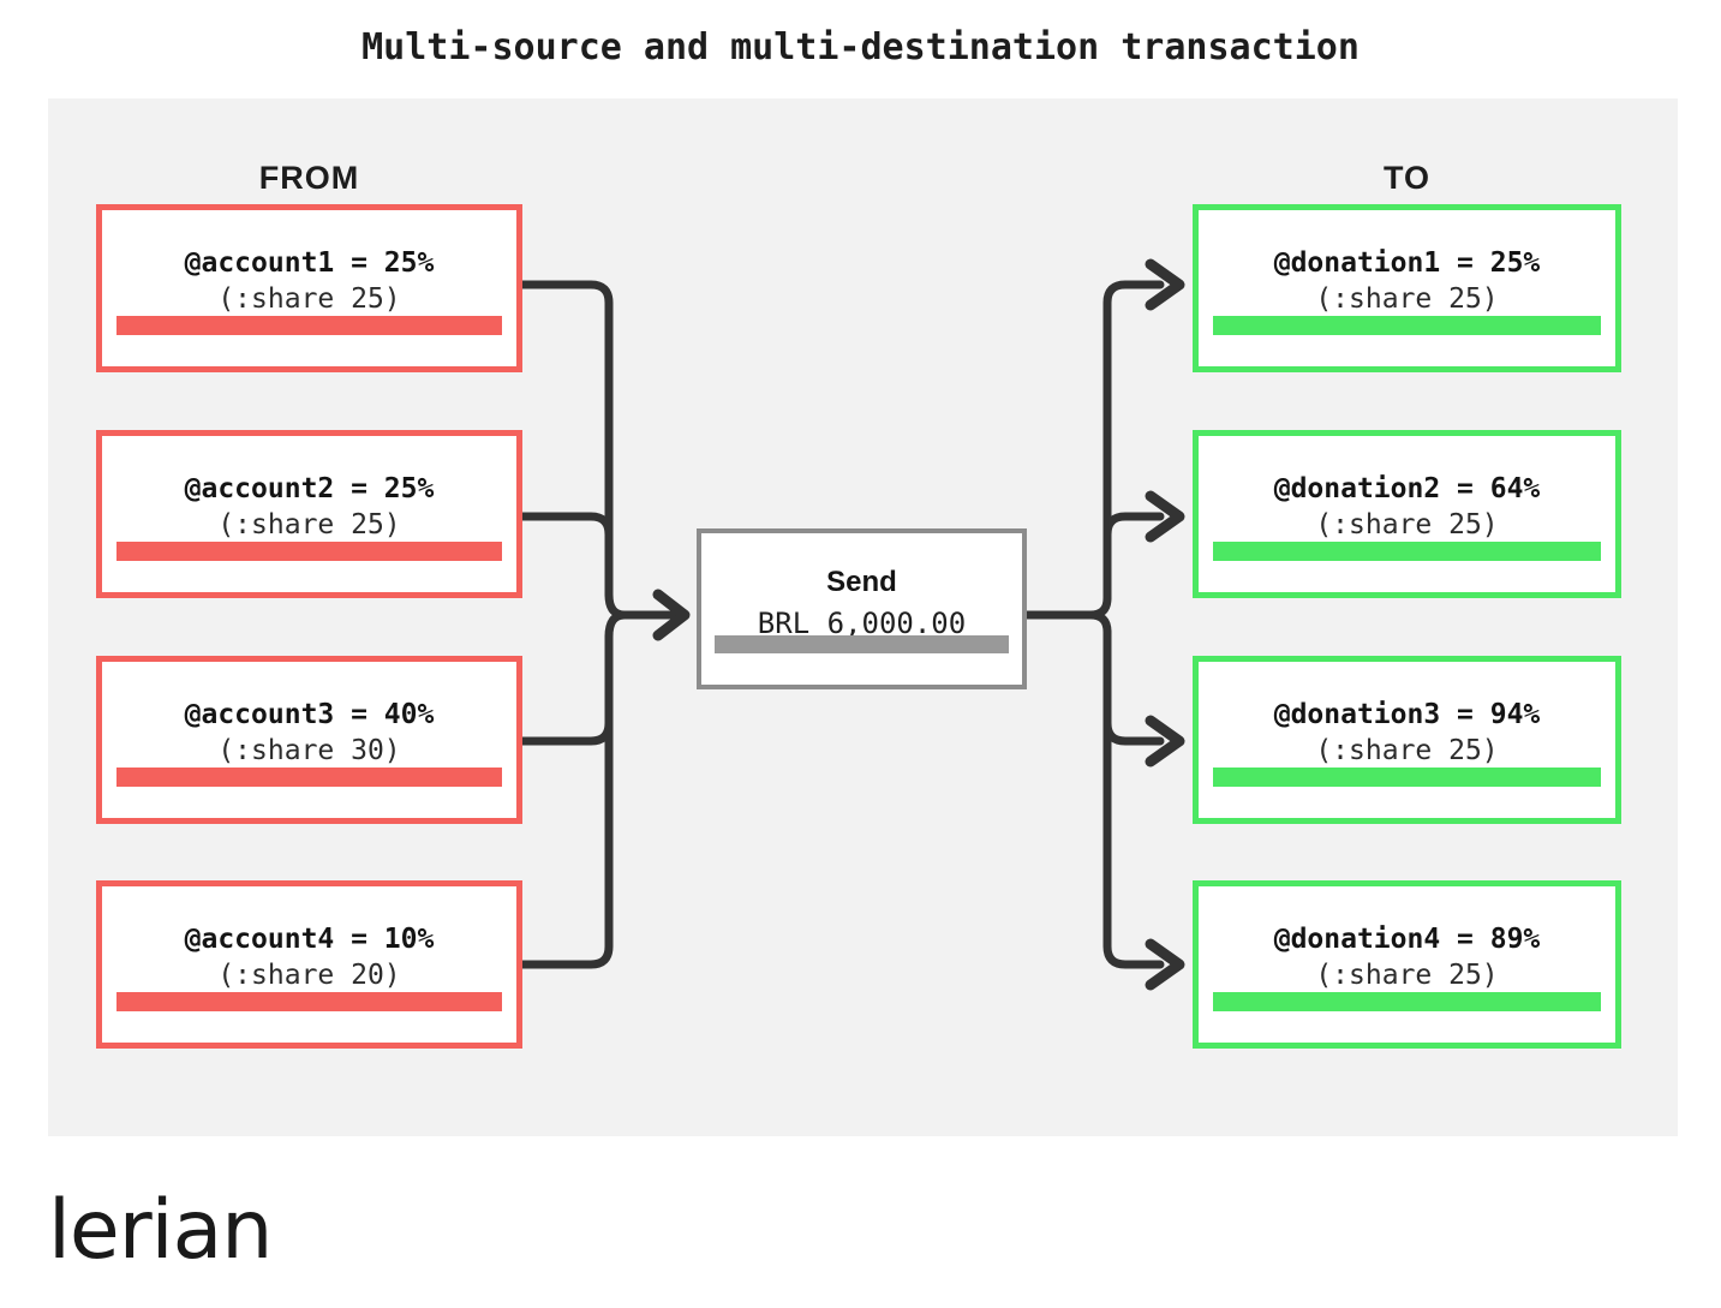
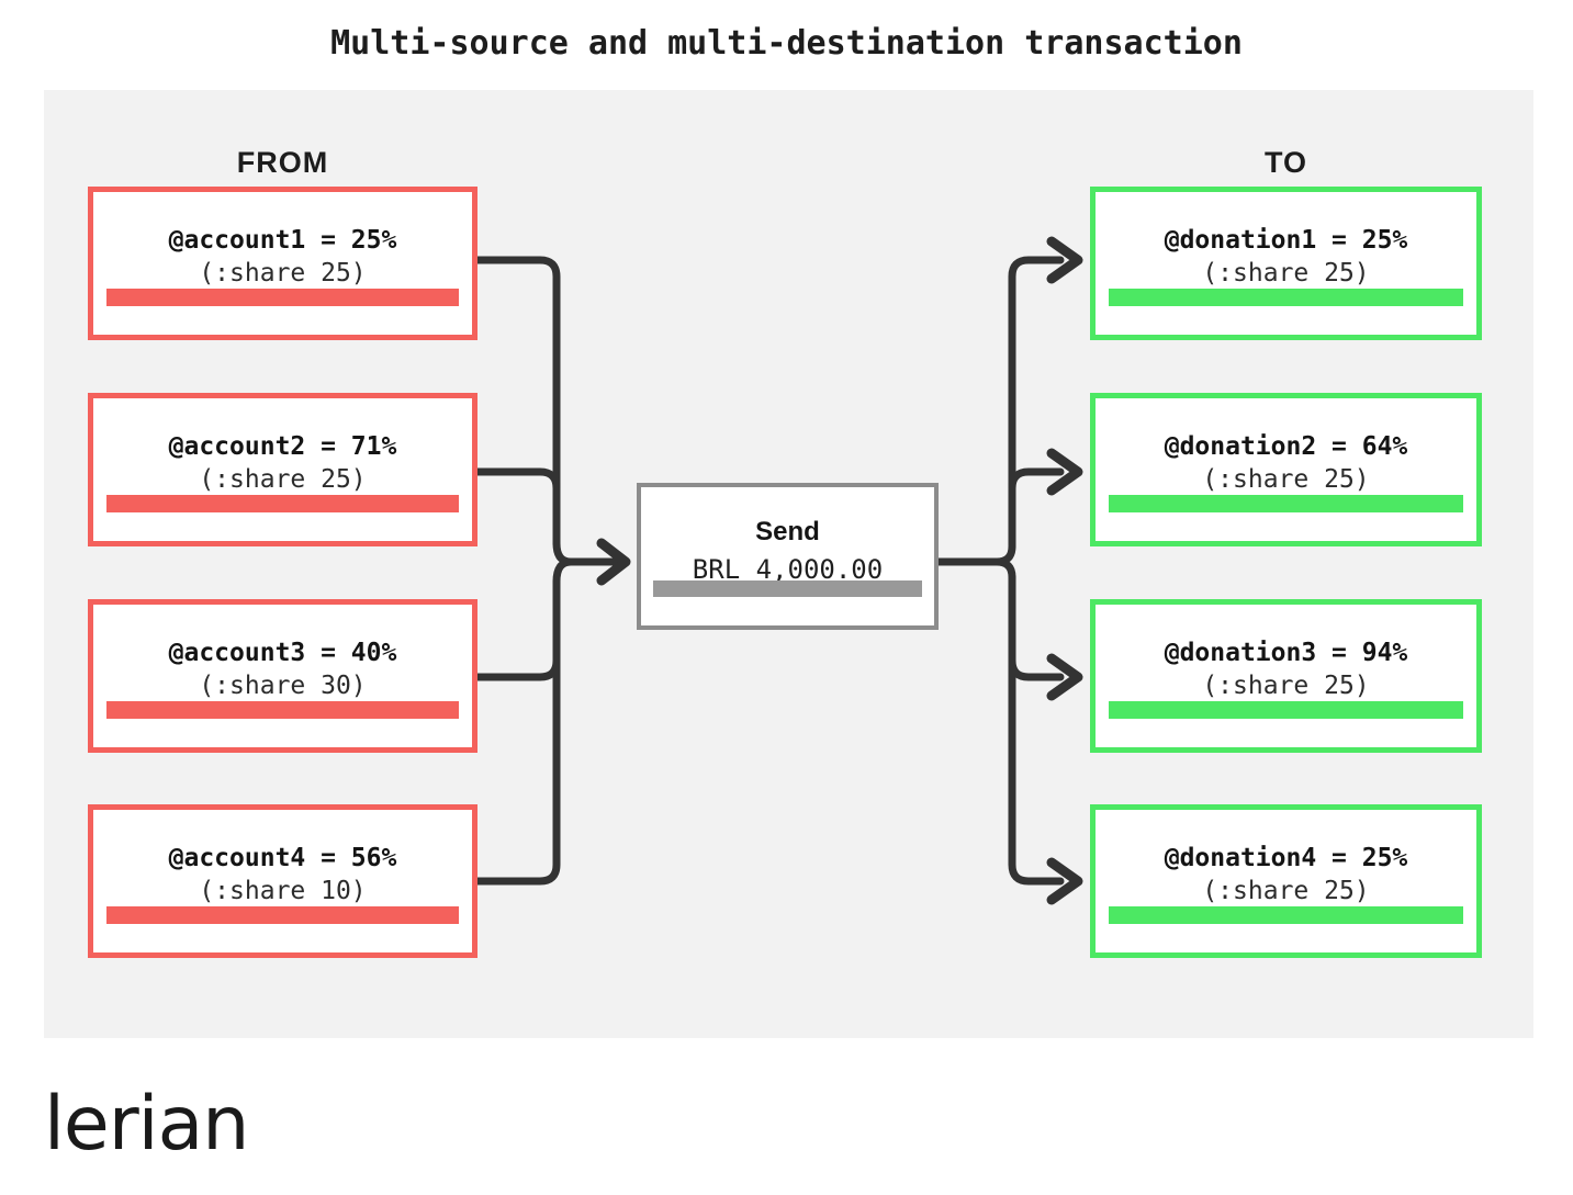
  Multi-source and multi-destination transaction
  FROM
  TO
  @account1 = 25%
  (:share 25)
- @account2 = 25%
+ @account2 = 71%
  (:share 25)
  @account3 = 40%
  (:share 30)
- @account4 = 10%
+ @account4 = 56%
- (:share 20)
+ (:share 10)
  Send
- BRL 6,000.00
+ BRL 4,000.00
  @donation1 = 25%
  (:share 25)
  @donation2 = 64%
  (:share 25)
  @donation3 = 94%
  (:share 25)
- @donation4 = 89%
+ @donation4 = 25%
  (:share 25)
  lerian
